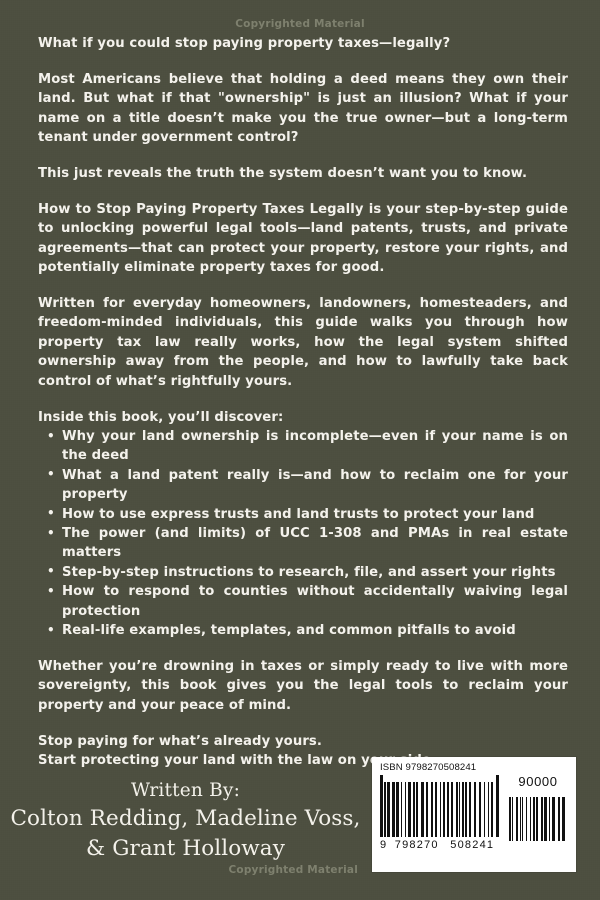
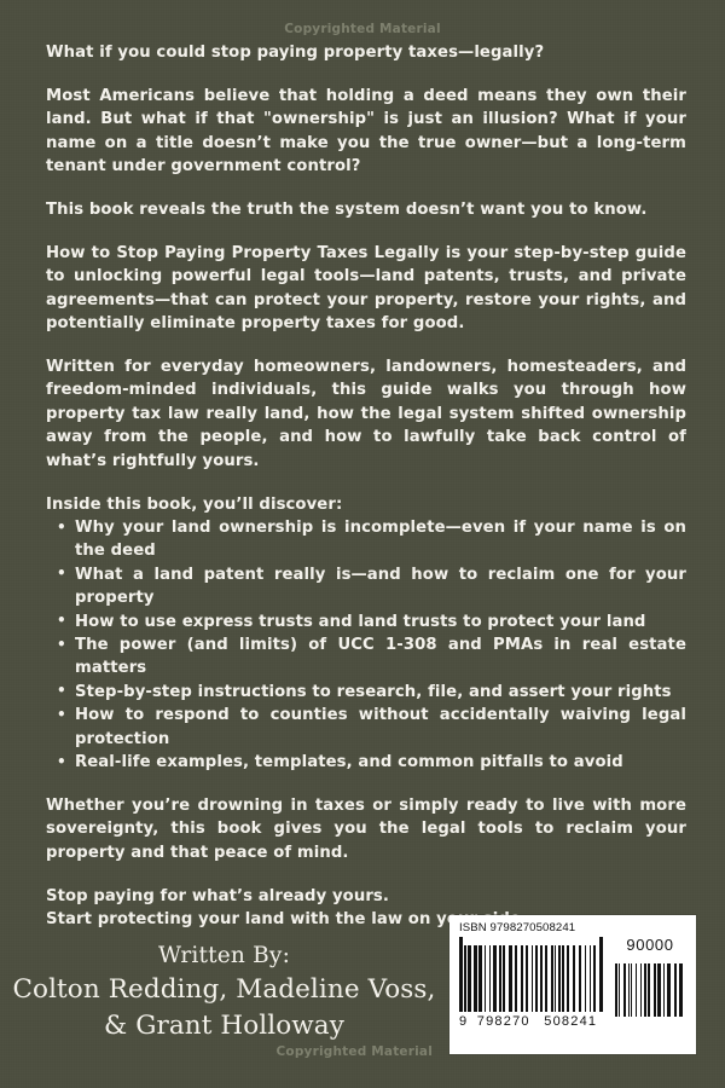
  Copyrighted Material
  What if you could stop paying property taxes—legally?
  Most Americans believe that holding a deed means they own their land. But what if that "ownership" is just an illusion? What if your name on a title doesn’t make you the true owner—but a long-term tenant under government control?
- This just reveals the truth the system doesn’t want you to know.
+ This book reveals the truth the system doesn’t want you to know.
  How to Stop Paying Property Taxes Legally is your step-by-step guide to unlocking powerful legal tools—land patents, trusts, and private agreements—that can protect your property, restore your rights, and potentially eliminate property taxes for good.
- Written for everyday homeowners, landowners, homesteaders, and freedom-minded individuals, this guide walks you through how property tax law really works, how the legal system shifted ownership away from the people, and how to lawfully take back control of what’s rightfully yours.
+ Written for everyday homeowners, landowners, homesteaders, and freedom-minded individuals, this guide walks you through how property tax law really land, how the legal system shifted ownership away from the people, and how to lawfully take back control of what’s rightfully yours.
  Inside this book, you’ll discover:
  Why your land ownership is incomplete—even if your name is on the deed
  What a land patent really is—and how to reclaim one for your property
  How to use express trusts and land trusts to protect your land
  The power (and limits) of UCC 1-308 and PMAs in real estate matters
  Step-by-step instructions to research, file, and assert your rights
  How to respond to counties without accidentally waiving legal protection
  Real-life examples, templates, and common pitfalls to avoid
- Whether you’re drowning in taxes or simply ready to live with more sovereignty, this book gives you the legal tools to reclaim your property and your peace of mind.
+ Whether you’re drowning in taxes or simply ready to live with more sovereignty, this book gives you the legal tools to reclaim your property and that peace of mind.
  Stop paying for what’s already yours.
  Start protecting your land with the law on y
  Written By:
  Colton Redding, Madeline Voss,
  & Grant Holloway
  Copyrighted Material
  ISBN 9798270508241
  9
  798270
  508241
  90000
